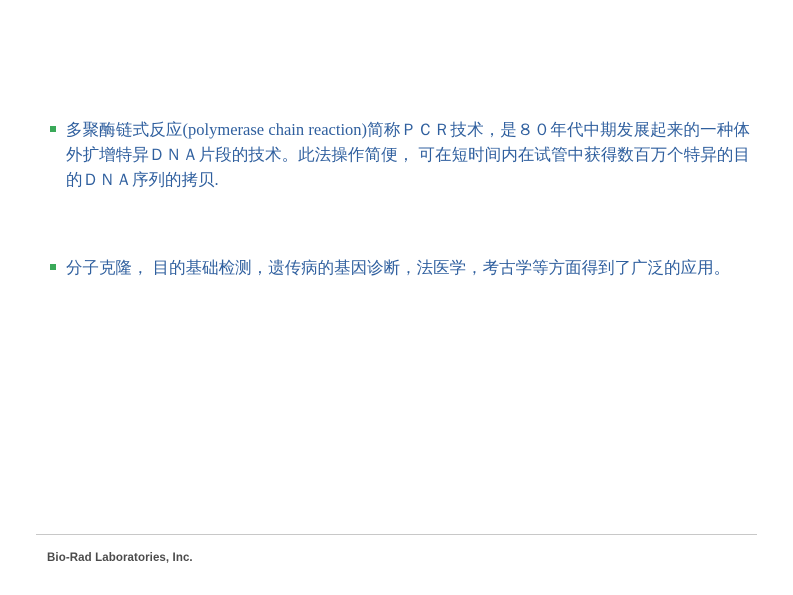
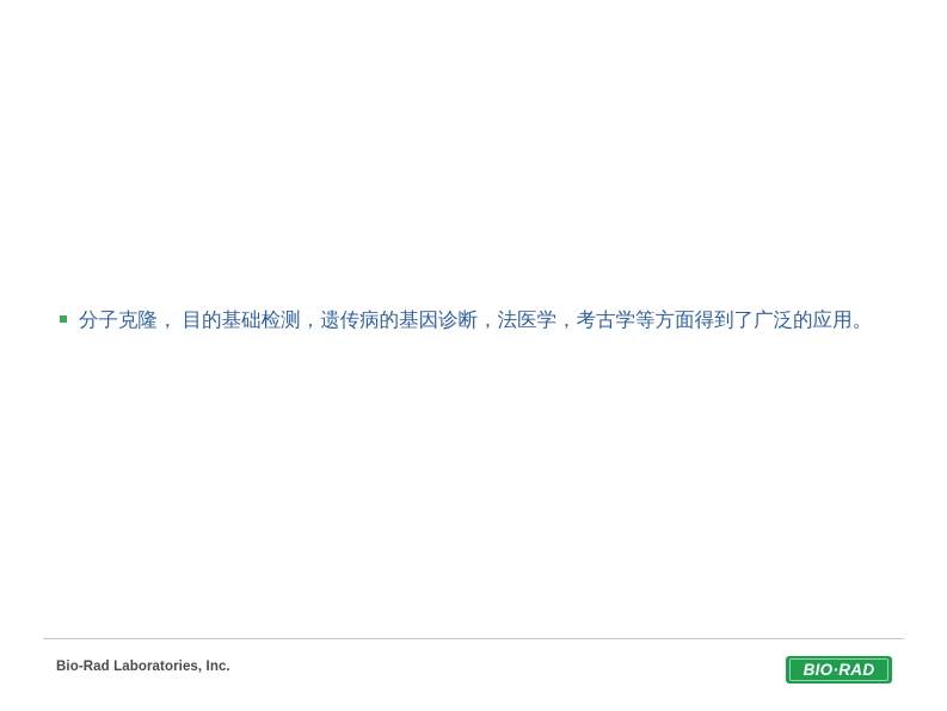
- 多聚酶链式反应(polymerase chain reaction)简称ＰＣＲ技术，是８０年代中期发展起来的一种体外扩增特异ＤＮＡ片段的技术。此法操作简便， 可在短时间内在试管中获得数百万个特异的目的ＤＮＡ序列的拷贝.
  分子克隆， 目的基础检测，遗传病的基因诊断，法医学，考古学等方面得到了广泛的应用。
  Bio-Rad Laboratories, Inc.
+ BIO·RAD
